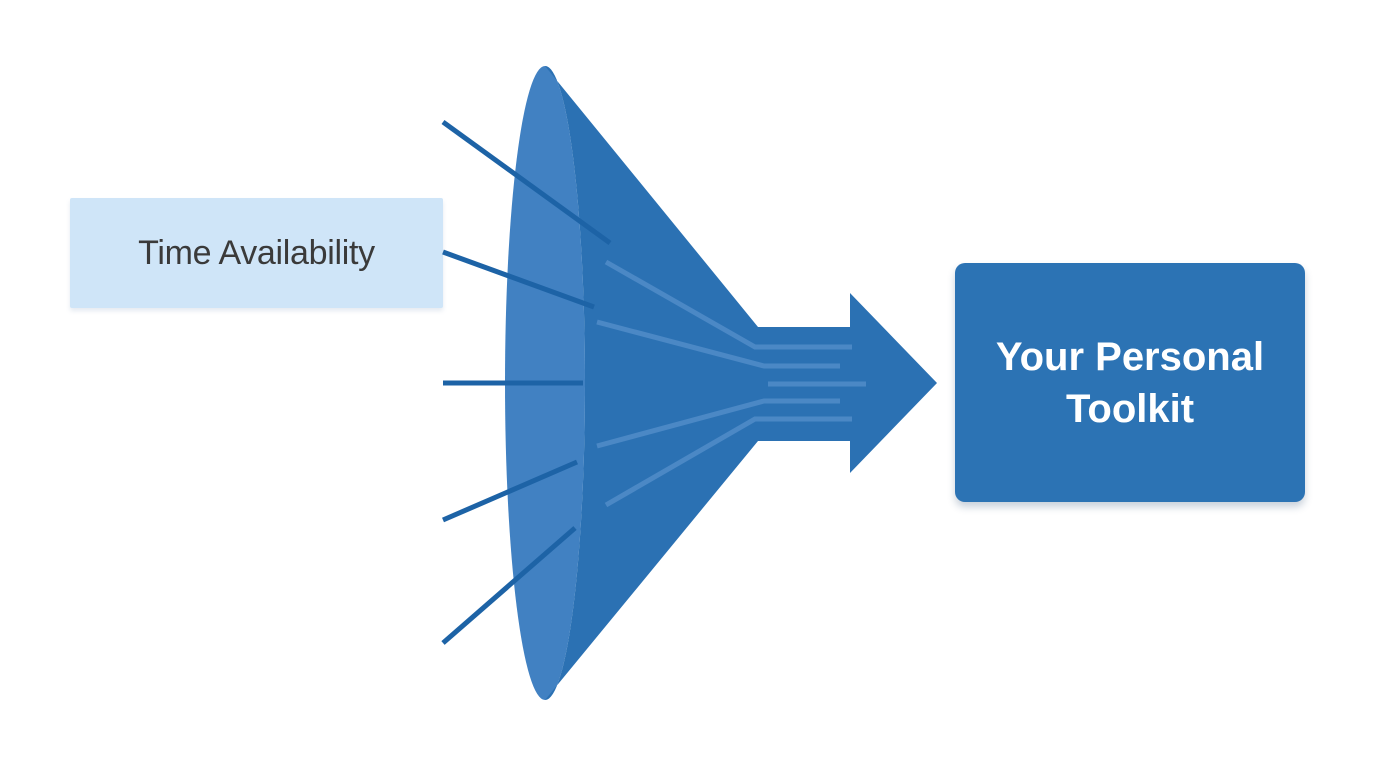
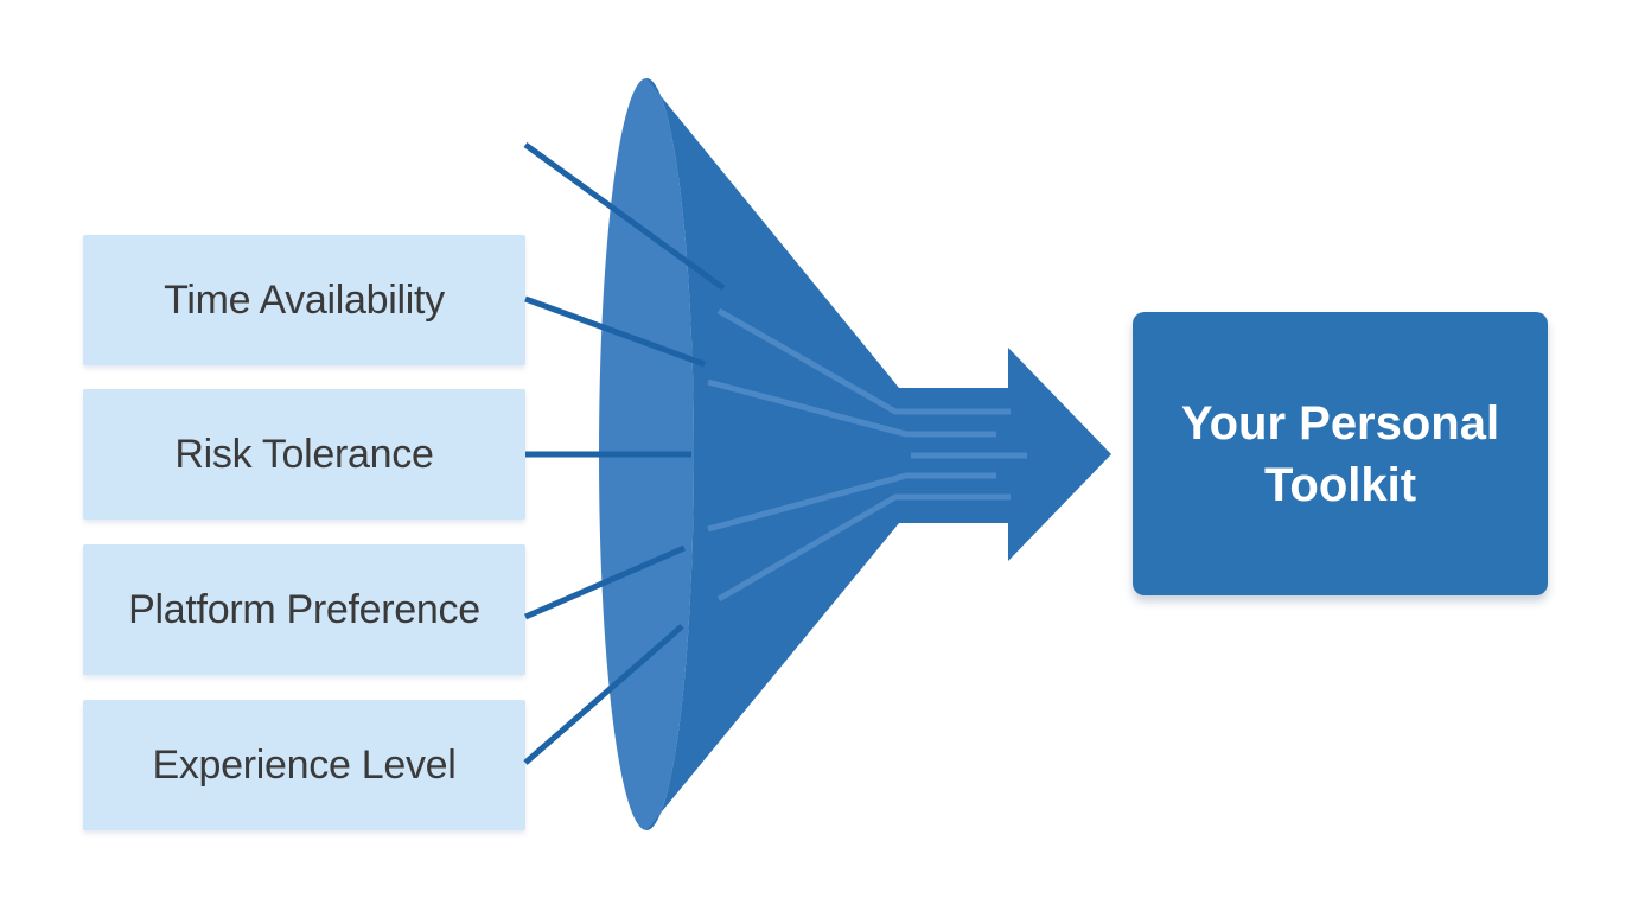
  Time Availability
+ Risk Tolerance
+ Platform Preference
+ Experience Level
  Your Personal Toolkit
